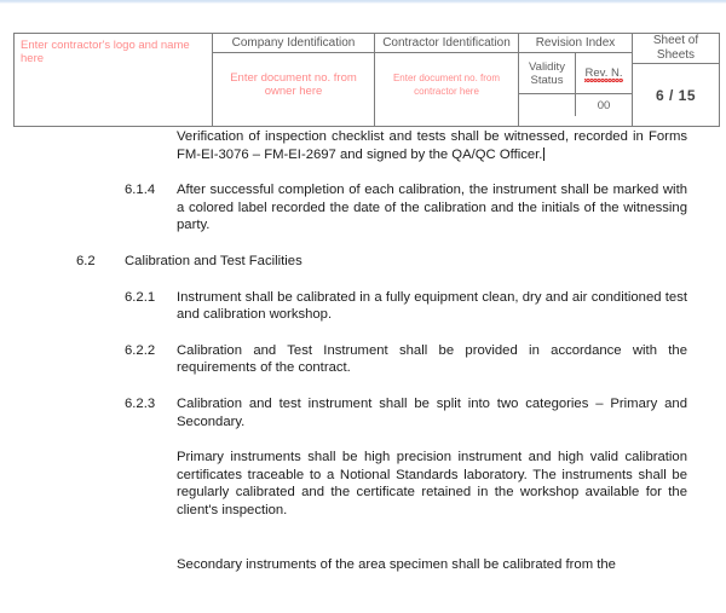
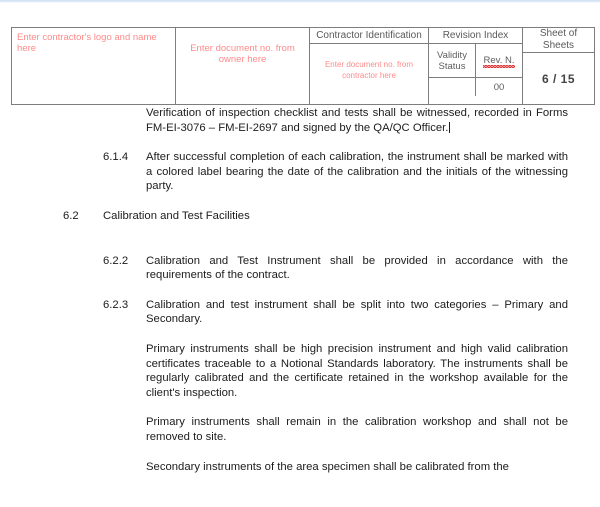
  Enter contractor's logo and name here
- Company Identification
  Enter document no. from owner here
  Contractor Identification
  Enter document no. from contractor here
  Revision Index
  Validity Status	Rev. N.
  	00
  Sheet of Sheets
  6 / 15
  Verification of inspection checklist and tests shall be witnessed, recorded in Forms FM-EI-3076 – FM-EI-2697 and signed by the QA/QC Officer.
  6.1.4
- After successful completion of each calibration, the instrument shall be marked with a colored label recorded the date of the calibration and the initials of the witnessing party.
+ After successful completion of each calibration, the instrument shall be marked with a colored label bearing the date of the calibration and the initials of the witnessing party.
  6.2
  Calibration and Test Facilities
- 6.2.1
- Instrument shall be calibrated in a fully equipment clean, dry and air conditioned test and calibration workshop.
  6.2.2
  Calibration and Test Instrument shall be provided in accordance with the requirements of the contract.
  6.2.3
  Calibration and test instrument shall be split into two categories – Primary and Secondary.
  Primary instruments shall be high precision instrument and high valid calibration certificates traceable to a Notional Standards laboratory. The instruments shall be regularly calibrated and the certificate retained in the workshop available for the client's inspection.
+ Primary instruments shall remain in the calibration workshop and shall not be removed to site.
  Secondary instruments of the area specimen shall be calibrated from the
